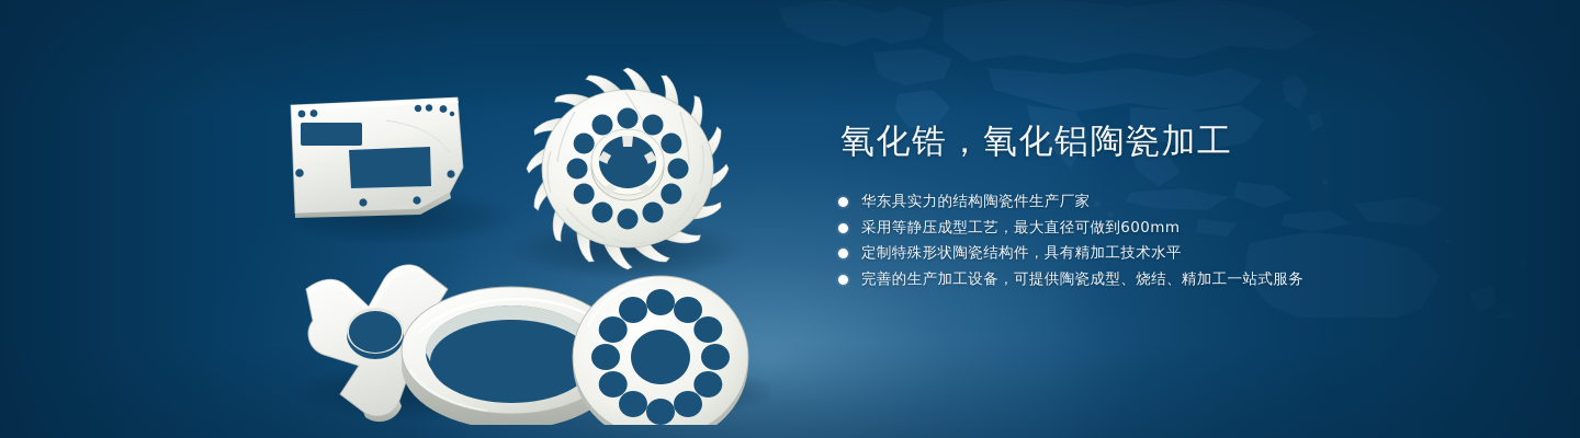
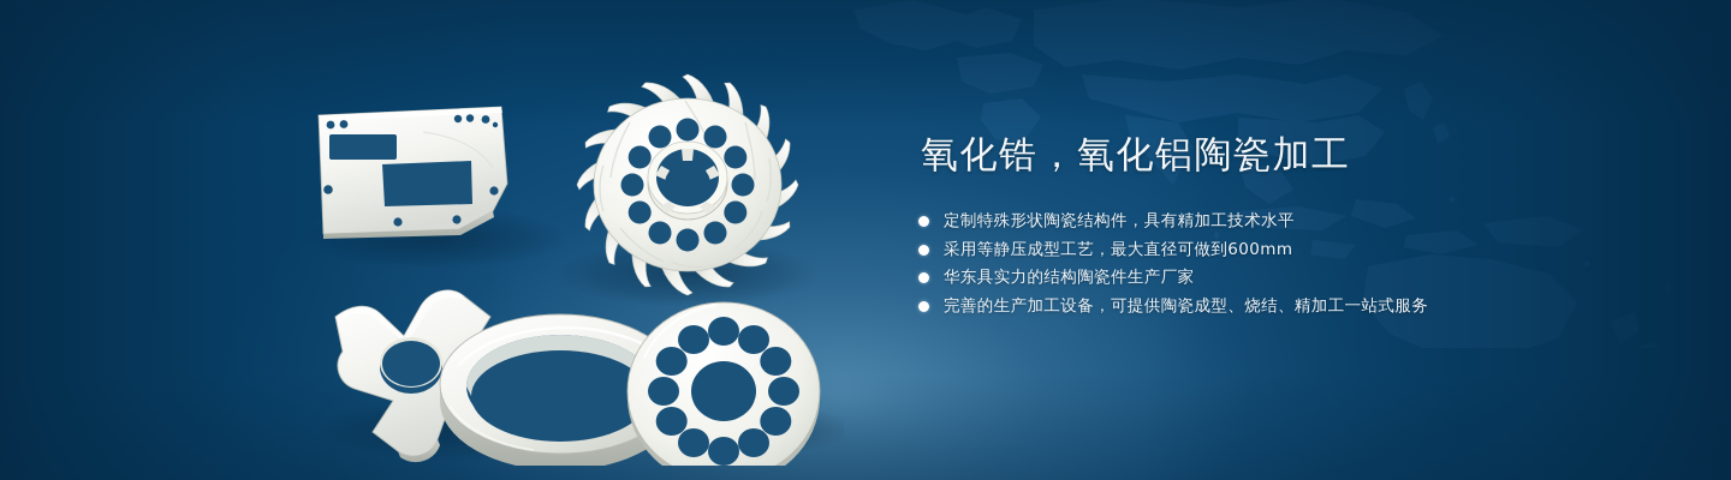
  氧化锆，氧化铝陶瓷加工
- 华东具实力的结构陶瓷件生产厂家
+ 定制特殊形状陶瓷结构件，具有精加工技术水平
  采用等静压成型工艺，最大直径可做到600mm
- 定制特殊形状陶瓷结构件，具有精加工技术水平
+ 华东具实力的结构陶瓷件生产厂家
  完善的生产加工设备，可提供陶瓷成型、烧结、精加工一站式服务
